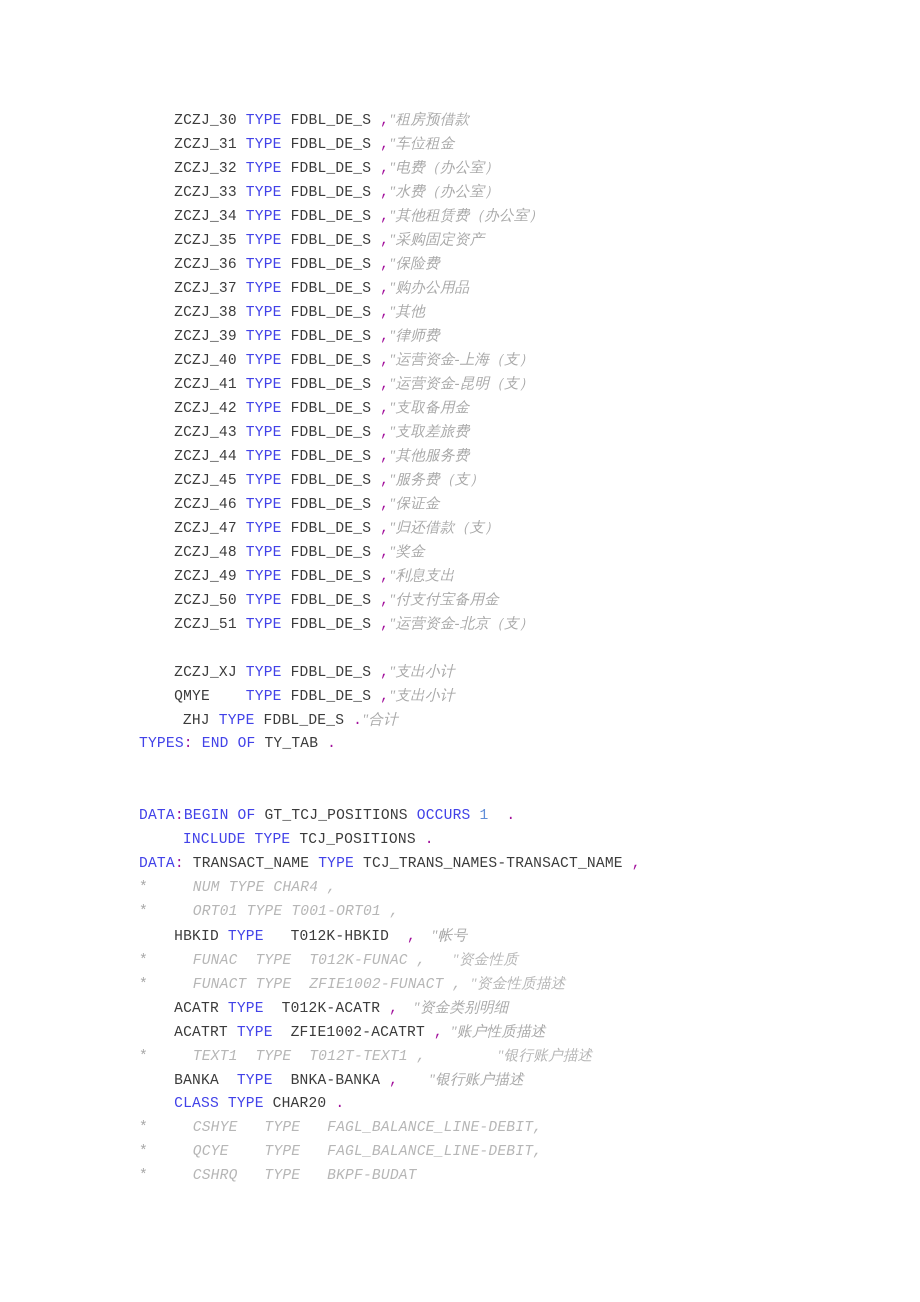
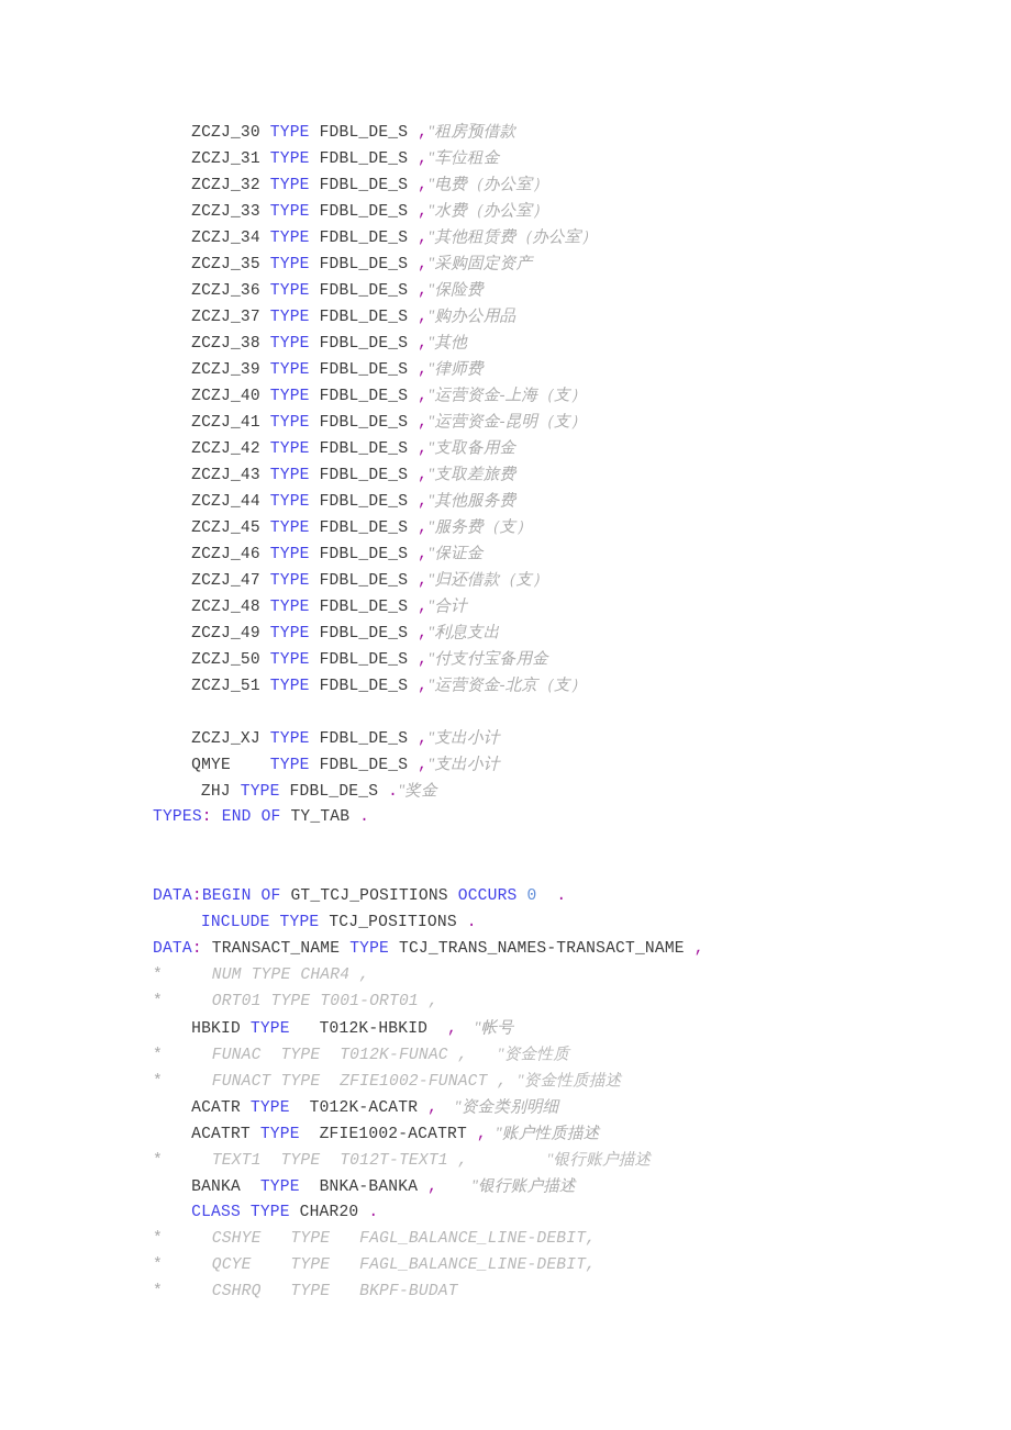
  ZCZJ_30 TYPE FDBL_DE_S ,"租房预借款
  ZCZJ_31 TYPE FDBL_DE_S ,"车位租金
  ZCZJ_32 TYPE FDBL_DE_S ,"电费（办公室）
  ZCZJ_33 TYPE FDBL_DE_S ,"水费（办公室）
  ZCZJ_34 TYPE FDBL_DE_S ,"其他租赁费（办公室）
  ZCZJ_35 TYPE FDBL_DE_S ,"采购固定资产
  ZCZJ_36 TYPE FDBL_DE_S ,"保险费
  ZCZJ_37 TYPE FDBL_DE_S ,"购办公用品
  ZCZJ_38 TYPE FDBL_DE_S ,"其他
  ZCZJ_39 TYPE FDBL_DE_S ,"律师费
  ZCZJ_40 TYPE FDBL_DE_S ,"运营资金-上海（支）
  ZCZJ_41 TYPE FDBL_DE_S ,"运营资金-昆明（支）
  ZCZJ_42 TYPE FDBL_DE_S ,"支取备用金
  ZCZJ_43 TYPE FDBL_DE_S ,"支取差旅费
  ZCZJ_44 TYPE FDBL_DE_S ,"其他服务费
  ZCZJ_45 TYPE FDBL_DE_S ,"服务费（支）
  ZCZJ_46 TYPE FDBL_DE_S ,"保证金
  ZCZJ_47 TYPE FDBL_DE_S ,"归还借款（支）
- ZCZJ_48 TYPE FDBL_DE_S ,"奖金
+ ZCZJ_48 TYPE FDBL_DE_S ,"合计
  ZCZJ_49 TYPE FDBL_DE_S ,"利息支出
  ZCZJ_50 TYPE FDBL_DE_S ,"付支付宝备用金
  ZCZJ_51 TYPE FDBL_DE_S ,"运营资金-北京（支）
  ZCZJ_XJ TYPE FDBL_DE_S ,"支出小计
  QMYE TYPE FDBL_DE_S ,"支出小计
- ZHJ TYPE FDBL_DE_S ."合计
+ ZHJ TYPE FDBL_DE_S ."奖金
  TYPES: END OF TY_TAB .
- DATA:BEGIN OF GT_TCJ_POSITIONS OCCURS 1 .
+ DATA:BEGIN OF GT_TCJ_POSITIONS OCCURS 0 .
  INCLUDE TYPE TCJ_POSITIONS .
  DATA: TRANSACT_NAME TYPE TCJ_TRANS_NAMES-TRANSACT_NAME ,
  * NUM TYPE CHAR4 ,
  * ORT01 TYPE T001-ORT01 ,
  HBKID TYPE T012K-HBKID , "帐号
  * FUNAC TYPE T012K-FUNAC , "资金性质
  * FUNACT TYPE ZFIE1002-FUNACT , "资金性质描述
  ACATR TYPE T012K-ACATR , "资金类别明细
  ACATRT TYPE ZFIE1002-ACATRT , "账户性质描述
  * TEXT1 TYPE T012T-TEXT1 , "银行账户描述
  BANKA TYPE BNKA-BANKA , "银行账户描述
  CLASS TYPE CHAR20 .
  * CSHYE TYPE FAGL_BALANCE_LINE-DEBIT,
  * QCYE TYPE FAGL_BALANCE_LINE-DEBIT,
  * CSHRQ TYPE BKPF-BUDAT
